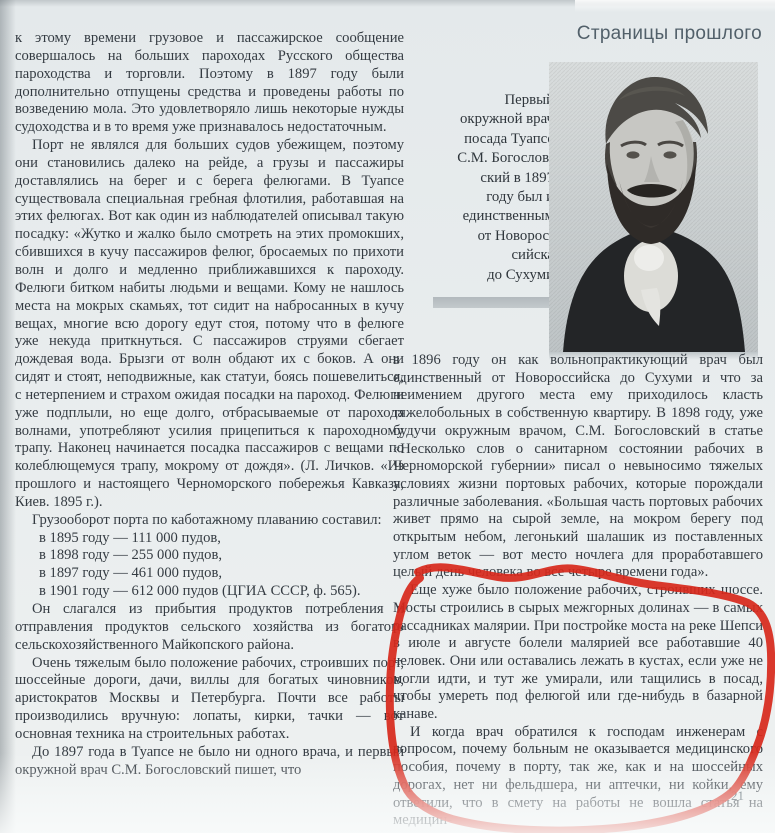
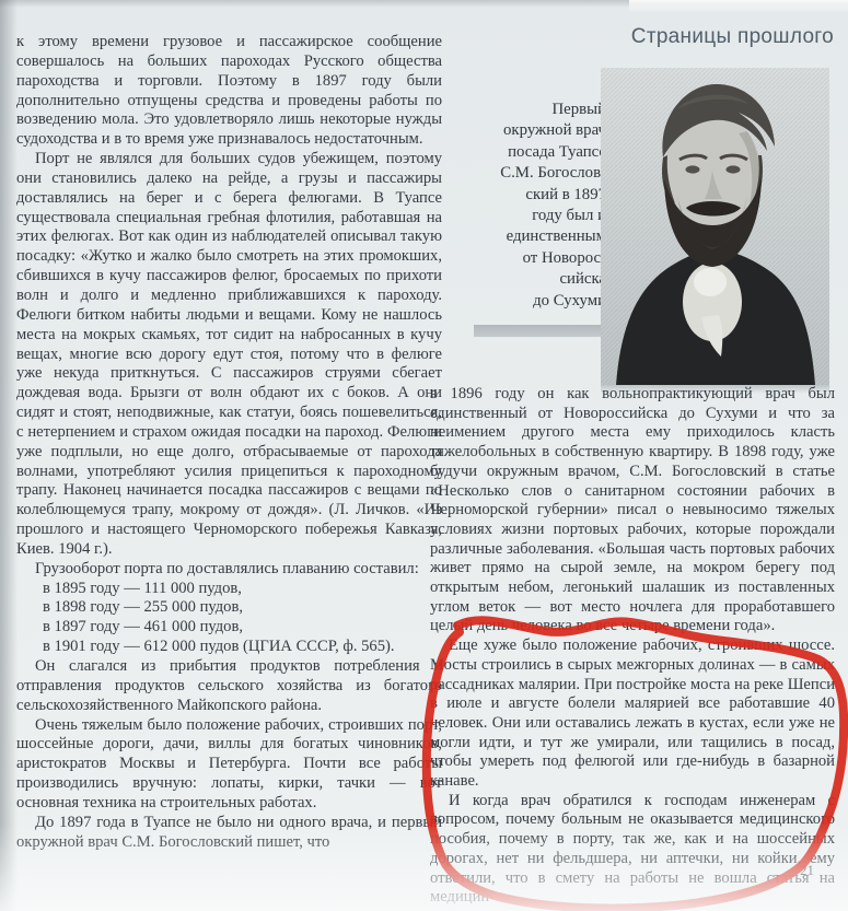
  Страницы прошлого
  к этому времени грузовое и пассажирское сообщение совершалось на больших пароходах Русского общества пароходства и торговли. Поэтому в 1897 году были дополнительно отпущены средства и проведены работы по возведению мола. Это удовлетворяло лишь некоторые нужды судоходства и в то время уже признавалось недостаточным.
- Порт не являлся для больших судов убежищем, поэтому они становились далеко на рейде, а грузы и пассажиры доставлялись на берег и с берега фелюгами. В Туапсе существовала специальная гребная флотилия, работавшая на этих фелюгах. Вот как один из наблюдателей описывал такую посадку: «Жутко и жалко было смотреть на этих промокших, сбившихся в кучу пассажиров фелюг, бросаемых по прихоти волн и долго и медленно приближавшихся к пароходу. Фелюги битком набиты людьми и вещами. Кому не нашлось места на мокрых скамьях, тот сидит на набросанных в кучу вещах, многие всю дорогу едут стоя, потому что в фелюге уже некуда приткнуться. С пассажиров струями сбегает дождевая вода. Брызги от волн обдают их с боков. А они сидят и стоят, неподвижные, как статуи, боясь пошевелиться, с нетерпением и страхом ожидая посадки на пароход. Фелюги уже подплыли, но еще долго, отбрасываемые от парохода волнами, употребляют усилия прицепиться к пароходному трапу. Наконец начинается посадка пассажиров с вещами по колеблющемуся трапу, мокрому от дождя». (Л. Личков. «Из прошлого и настоящего Черноморского побережья Кавказа, Киев. 1895 г.).
+ Порт не являлся для больших судов убежищем, поэтому они становились далеко на рейде, а грузы и пассажиры доставлялись на берег и с берега фелюгами. В Туапсе существовала специальная гребная флотилия, работавшая на этих фелюгах. Вот как один из наблюдателей описывал такую посадку: «Жутко и жалко было смотреть на этих промокших, сбившихся в кучу пассажиров фелюг, бросаемых по прихоти волн и долго и медленно приближавшихся к пароходу. Фелюги битком набиты людьми и вещами. Кому не нашлось места на мокрых скамьях, тот сидит на набросанных в кучу вещах, многие всю дорогу едут стоя, потому что в фелюге уже некуда приткнуться. С пассажиров струями сбегает дождевая вода. Брызги от волн обдают их с боков. А они сидят и стоят, неподвижные, как статуи, боясь пошевелиться, с нетерпением и страхом ожидая посадки на пароход. Фелюги уже подплыли, но еще долго, отбрасываемые от парохода волнами, употребляют усилия прицепиться к пароходному трапу. Наконец начинается посадка пассажиров с вещами по колеблющемуся трапу, мокрому от дождя». (Л. Личков. «Из прошлого и настоящего Черноморского побережья Кавказа, Киев. 1904 г.).
- Грузооборот порта по каботажному плаванию составил:
+ Грузооборот порта по доставлялись плаванию составил:
  в 1895 году — 111 000 пудов,
  в 1898 году — 255 000 пудов,
  в 1897 году — 461 000 пудов,
  в 1901 году — 612 000 пудов (ЦГИА СССР, ф. 565).
  Он слагался из прибытия продуктов потребления отправления продуктов сельского хозяйства из богато сельскохозяйственного Майкопского района.
  Очень тяжелым было положение рабочих, строивших пот, шоссейные дороги, дачи, виллы для богатых чиновникв, аристократов Москвы и Петербурга. Почти все рабоы производились вручную: лопаты, кирки, тачки —т основная техника на строительных работах.
  Первы
  окружной вра
  посада Туапс
  С.М. Богослов
  ский в 189
  году был
  единственны
  от Новорос
  сийск
  до Сухум
  в 1896 году он как вольнопрактикующий врач был единственный от Новороссийска до Сухуми и что за неимением другого места ему приходилось класть тяжелобольных в собственную квартиру. В 1898 году, уже будучи окружным врачом, С.М. Богословский в статье «Несколько слов о санитарном состоянии рабочих в Черноморской губернии» писал о невыносимо тяжелых условиях жизни портовых рабочих, которые порождали различные заболевания. «Большая часть портовых рабочих живет прямо на сырой земле, на мокром берегу под открытым небом, легонький шалашик из поставленных углом веток — вот место ночлега для проработавшего цел денвека времени года».
  Еще хуже было положение рабочих, ст шоссе. осты строились в сырых межгорных долинах — в сам ассадниках малярии. При постройке моста на реке Шепси июле и августе болели малярией все работавшие 40 человек. Они или оставались лежать в кустах, если уже не могли идти, и тут же умирали, или тащились в посад, чтобы умереть под фелюгой или где-нибудь в базарной канаве.
